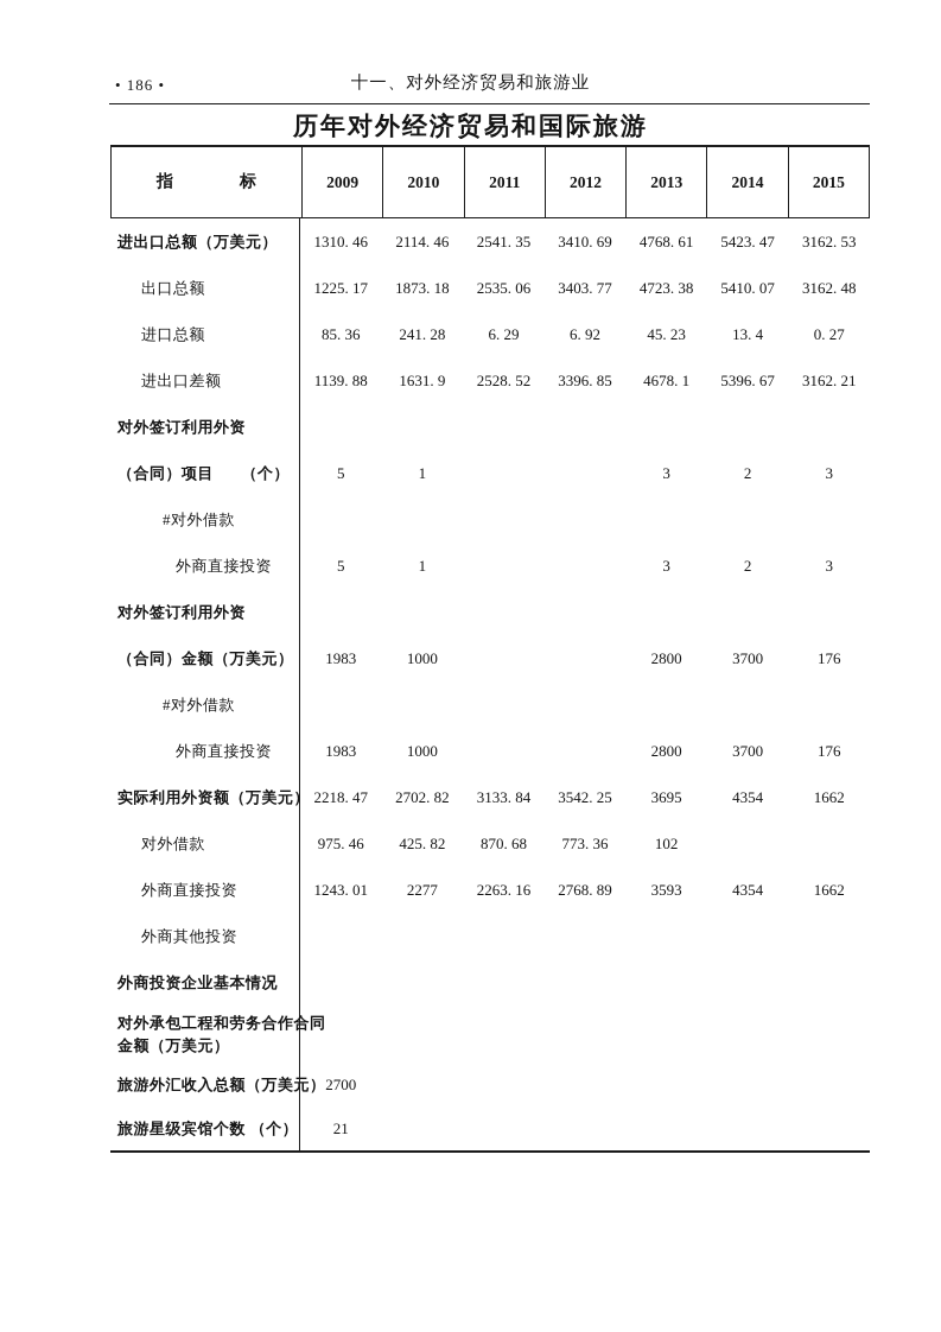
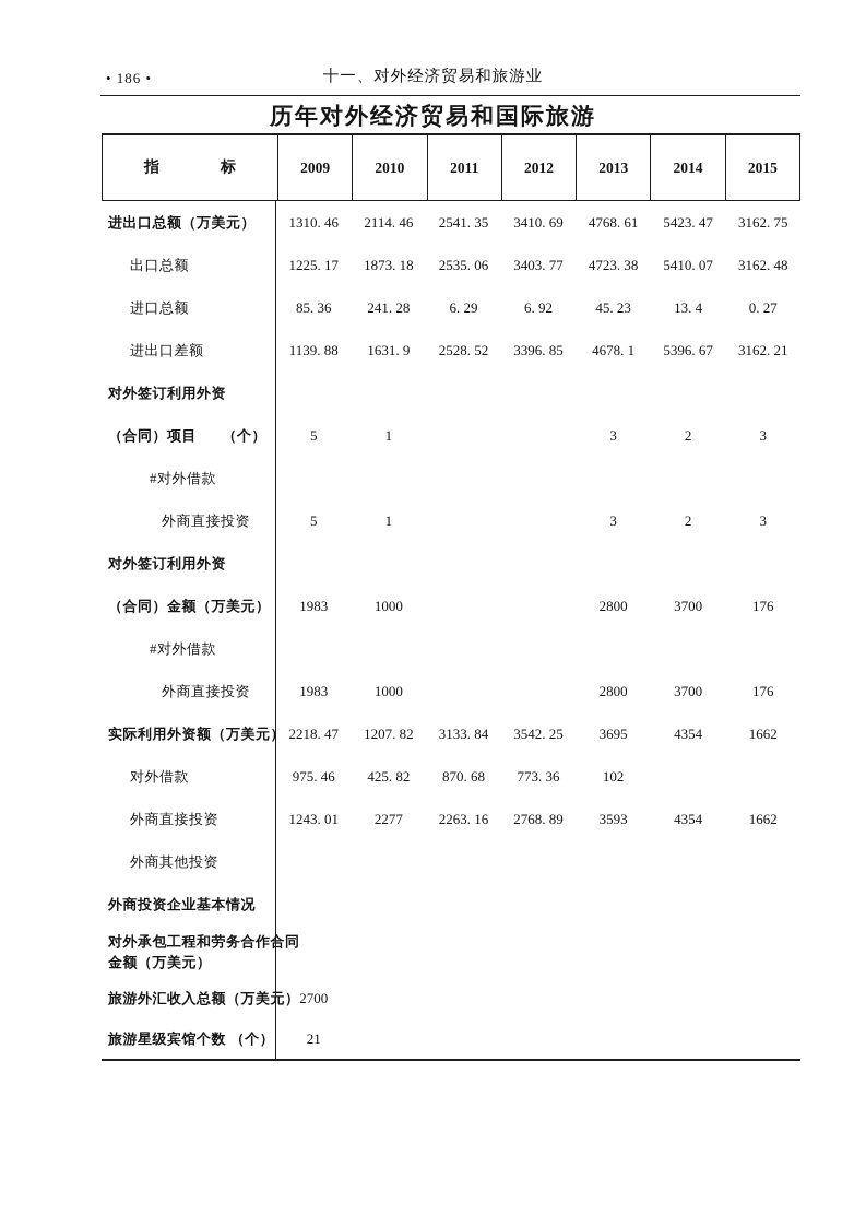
  • 186 •
  十一、对外经济贸易和旅游业
  历年对外经济贸易和国际旅游
  指 标
  2009
  2010
  2011
  2012
  2013
  2014
  2015
  进出口总额（万美元）
  1310. 46
  2114. 46
  2541. 35
  3410. 69
  4768. 61
  5423. 47
- 3162. 53
+ 3162. 75
  出口总额
  1225. 17
  1873. 18
  2535. 06
  3403. 77
  4723. 38
  5410. 07
  3162. 48
  进口总额
  85. 36
  241. 28
  6. 29
  6. 92
  45. 23
  13. 4
  0. 27
  进出口差额
  1139. 88
  1631. 9
  2528. 52
  3396. 85
  4678. 1
  5396. 67
  3162. 21
  对外签订利用外资
  （合同）项目
  （个）
  5
  1
  3
  2
  3
  #对外借款
  外商直接投资
  5
  1
  3
  2
  3
  对外签订利用外资
  （合同）金额
  （万美元）
  1983
  1000
  2800
  3700
  176
  #对外借款
  外商直接投资
  1983
  1000
  2800
  3700
  176
  实际利用外资额（万美元）
  2218. 47
- 2702. 82
+ 1207. 82
  3133. 84
  3542. 25
  3695
  4354
  1662
  对外借款
  975. 46
  425. 82
  870. 68
  773. 36
  102
  外商直接投资
  1243. 01
  2277
  2263. 16
  2768. 89
  3593
  4354
  1662
  外商其他投资
  外商投资企业基本情况
  对外承包工程和劳务合作合同
  金额（万美元）
  旅游外汇收入总额（万美元）
  2700
  旅游星级宾馆个数 （个）
  21
